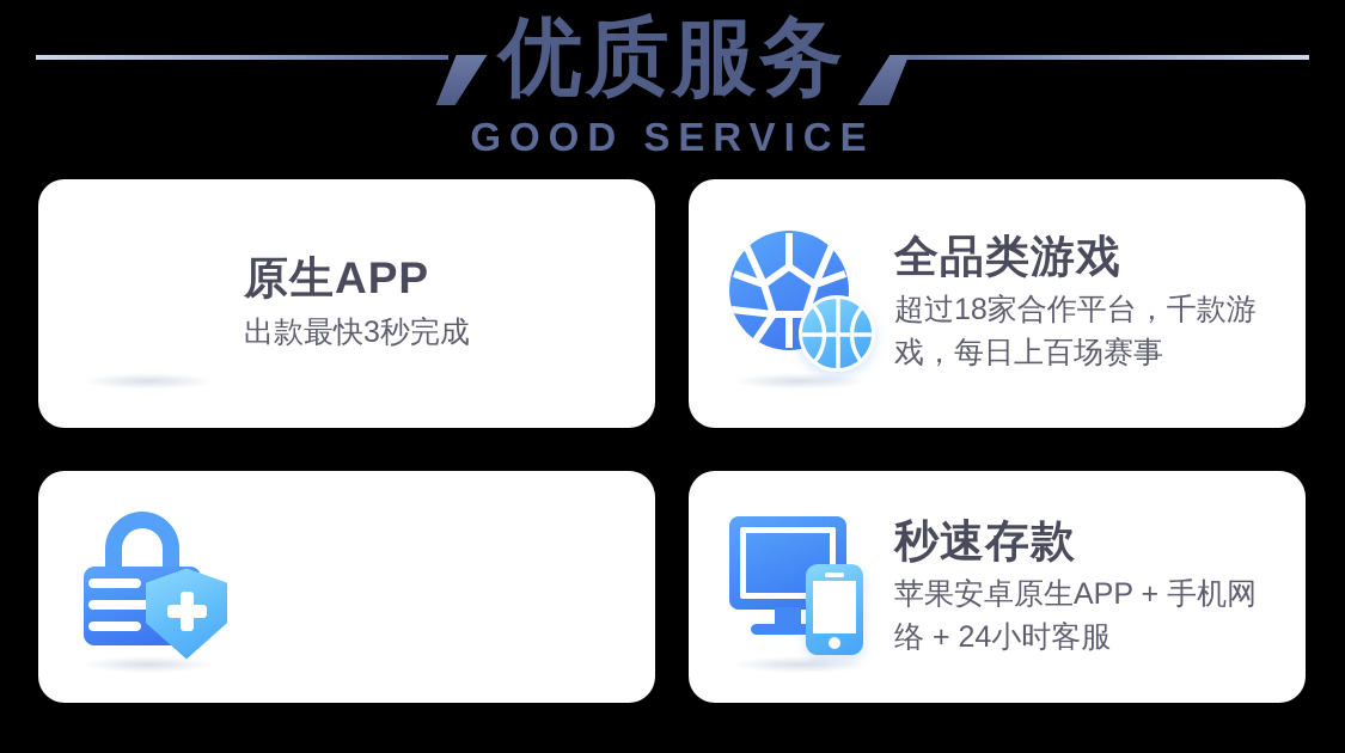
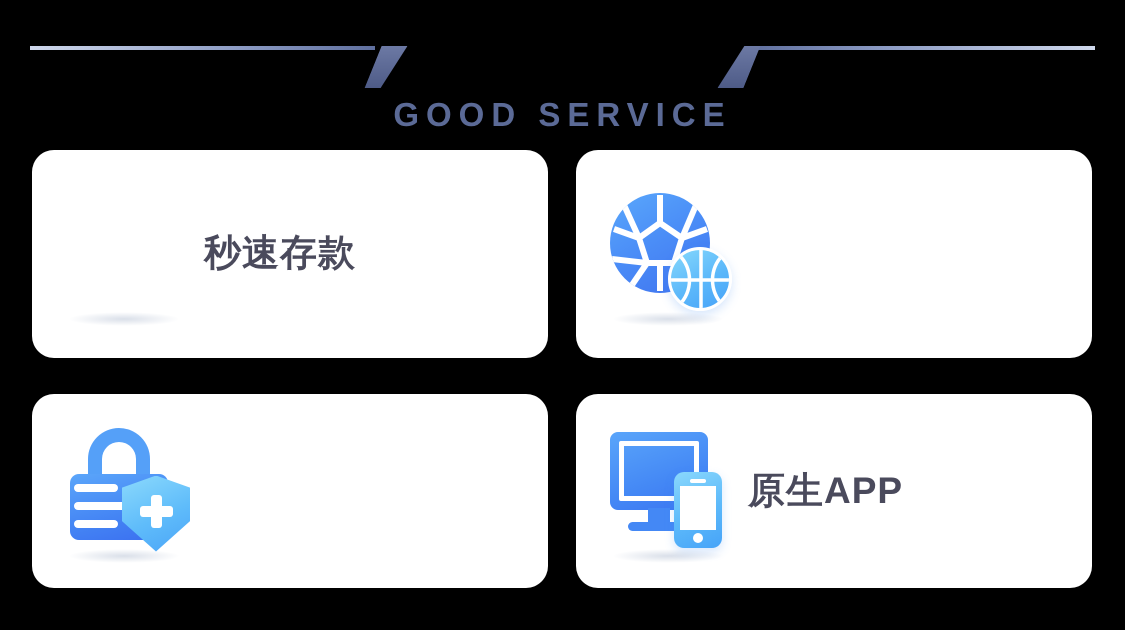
- 优质服务
  GOOD SERVICE
- 原生APP
+ 秒速存款
- 出款最快3秒完成
- 全品类游戏
- 超过18家合作平台，千款游戏，每日上百场赛事
- 秒速存款
+ 原生APP
- 苹果安卓原生APP + 手机网络 + 24小时客服
